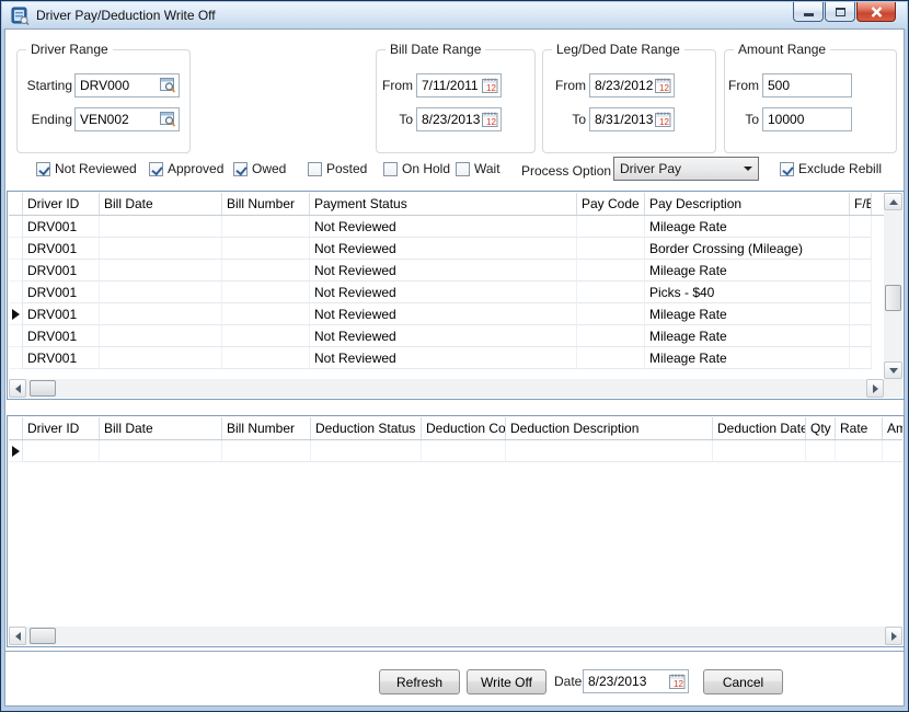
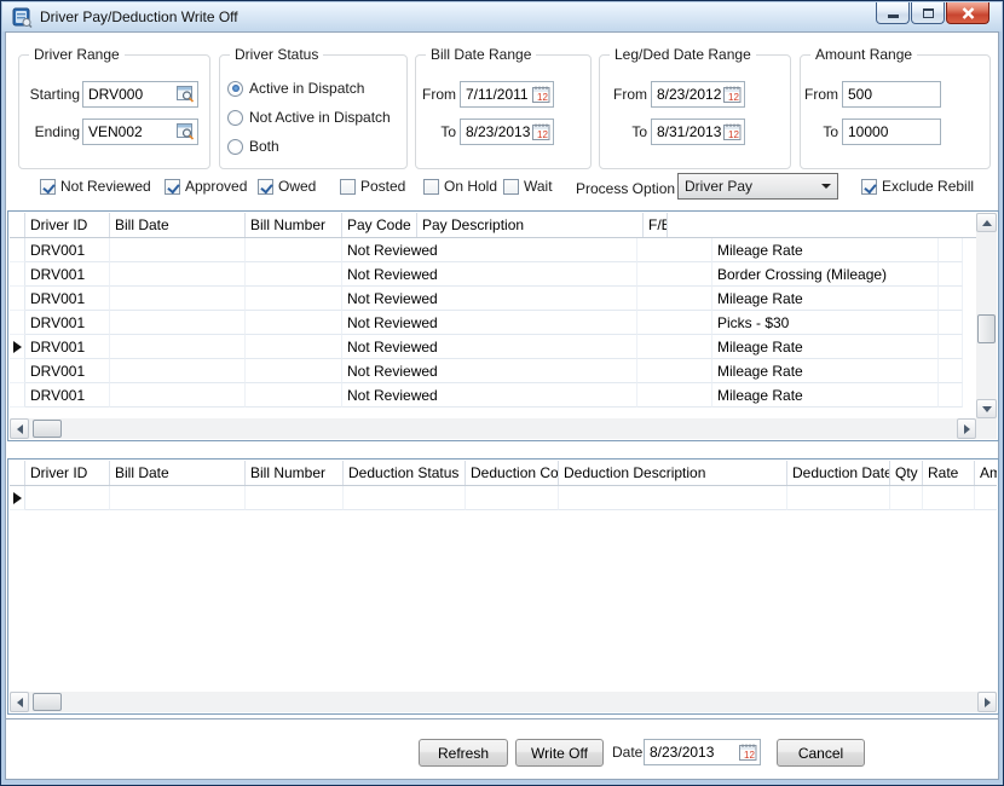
  Driver Pay/Deduction Write Off
  Driver Range
  Starting
  DRV000
  Ending
  VEN002
+ Driver Status
+ Active in Dispatch
+ Not Active in Dispatch
+ Both
  Bill Date Range
  From
  7/11/2011
  12
  To
  8/23/2013
  12
  Leg/Ded Date Range
  From
  8/23/2012
  12
  To
  8/31/2013
  12
  Amount Range
  From
  500
  To
  10000
  Not Reviewed
  Approved
  Owed
  Posted
  On Hold
  Wait
  Process Option
  Driver Pay
  Exclude Rebill
  Driver ID
  Bill Date
  Bill Number
- Payment Status
  Pay Code
  Pay Description
  F/B
  DRV001
  Not Reviewed
  Mileage Rate
  DRV001
  Not Reviewed
  Border Crossing (Mileage)
  DRV001
  Not Reviewed
  Mileage Rate
  DRV001
  Not Reviewed
- Picks - $40
+ Picks - $30
  DRV001
  Not Reviewed
  Mileage Rate
  DRV001
  Not Reviewed
  Mileage Rate
  DRV001
  Not Reviewed
  Mileage Rate
  Driver ID
  Bill Date
  Bill Number
  Deduction Status
  Deduction Co
  Deduction Description
  Deduction Date
  Qty
  Rate
  Refresh
  Write Off
  Date
  8/23/2013
  12
  Cancel
